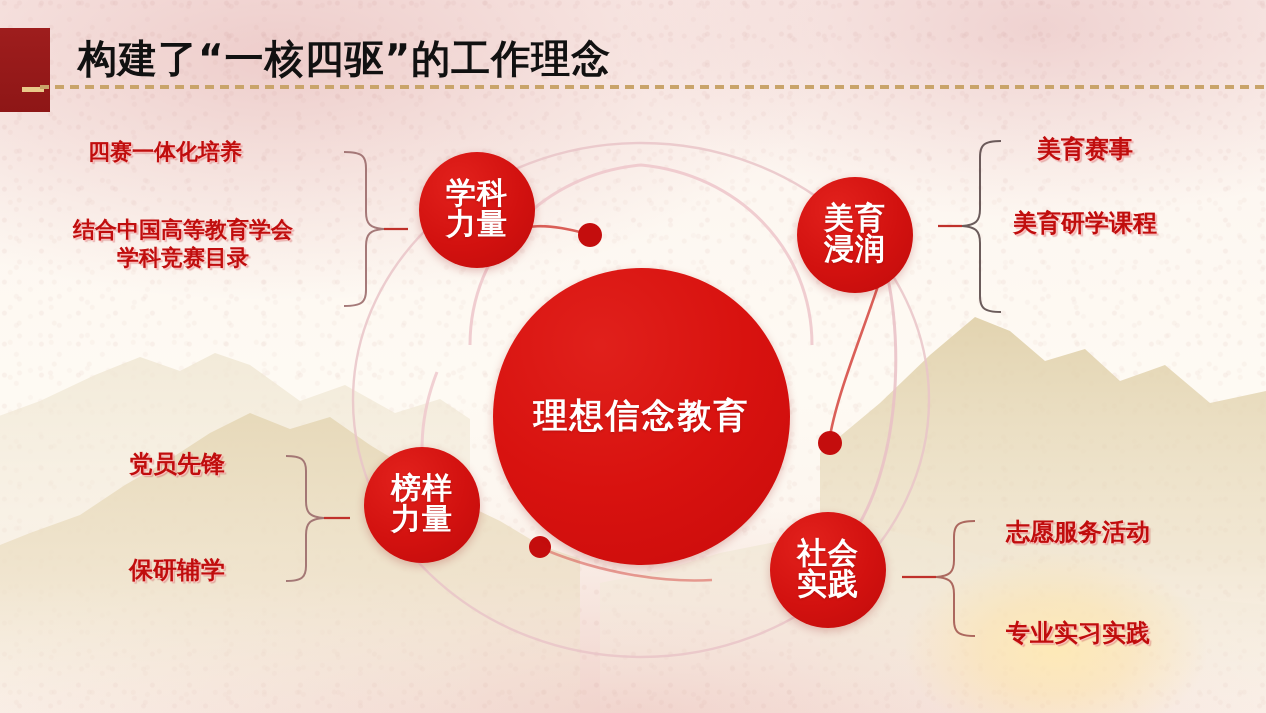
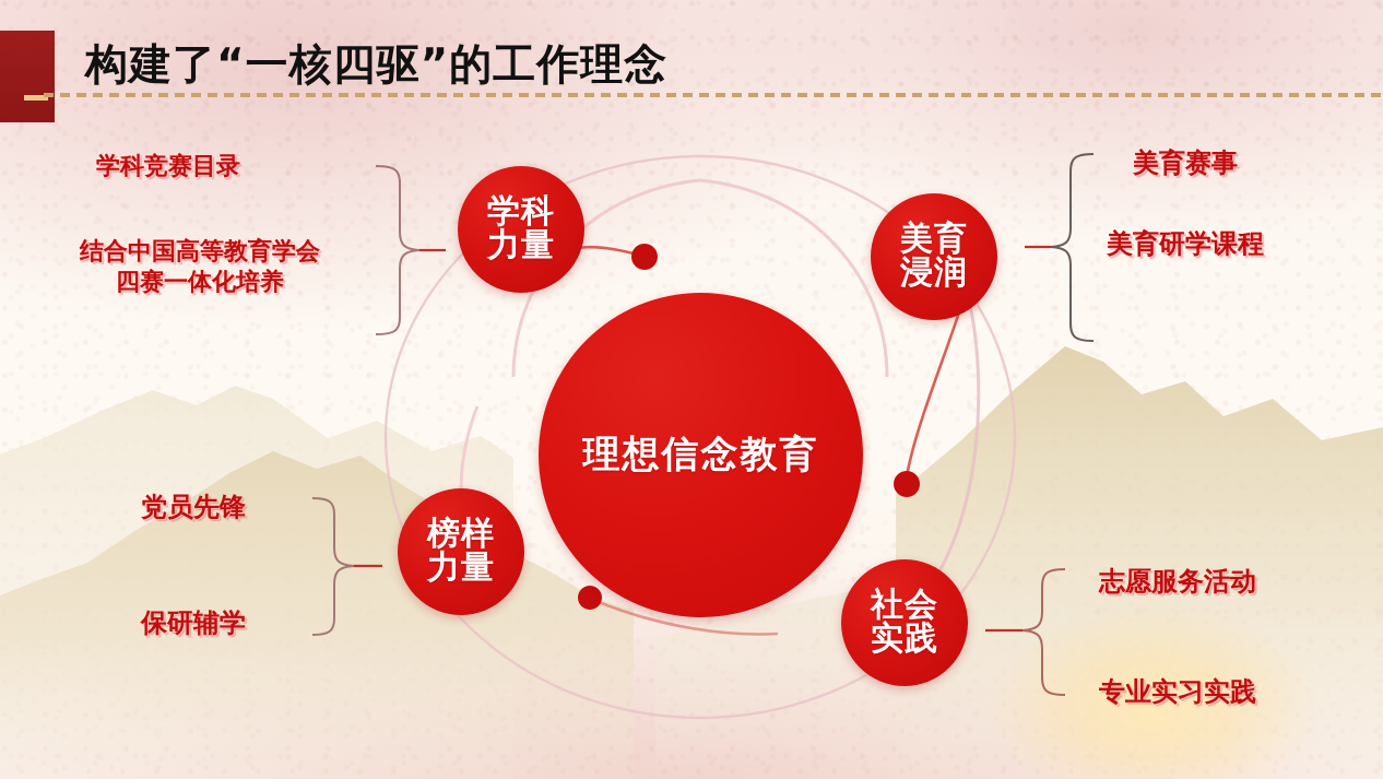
  构建了“一核四驱”的工作理念
  理想信念教育
  学科
  力量
  美育
  浸润
  榜样
  力量
  社会
  实践
- 四赛一体化培养
+ 学科竞赛目录
  结合中国高等教育学会
- 学科竞赛目录
+ 四赛一体化培养
  美育赛事
  美育研学课程
  党员先锋
  保研辅学
  志愿服务活动
  专业实习实践
